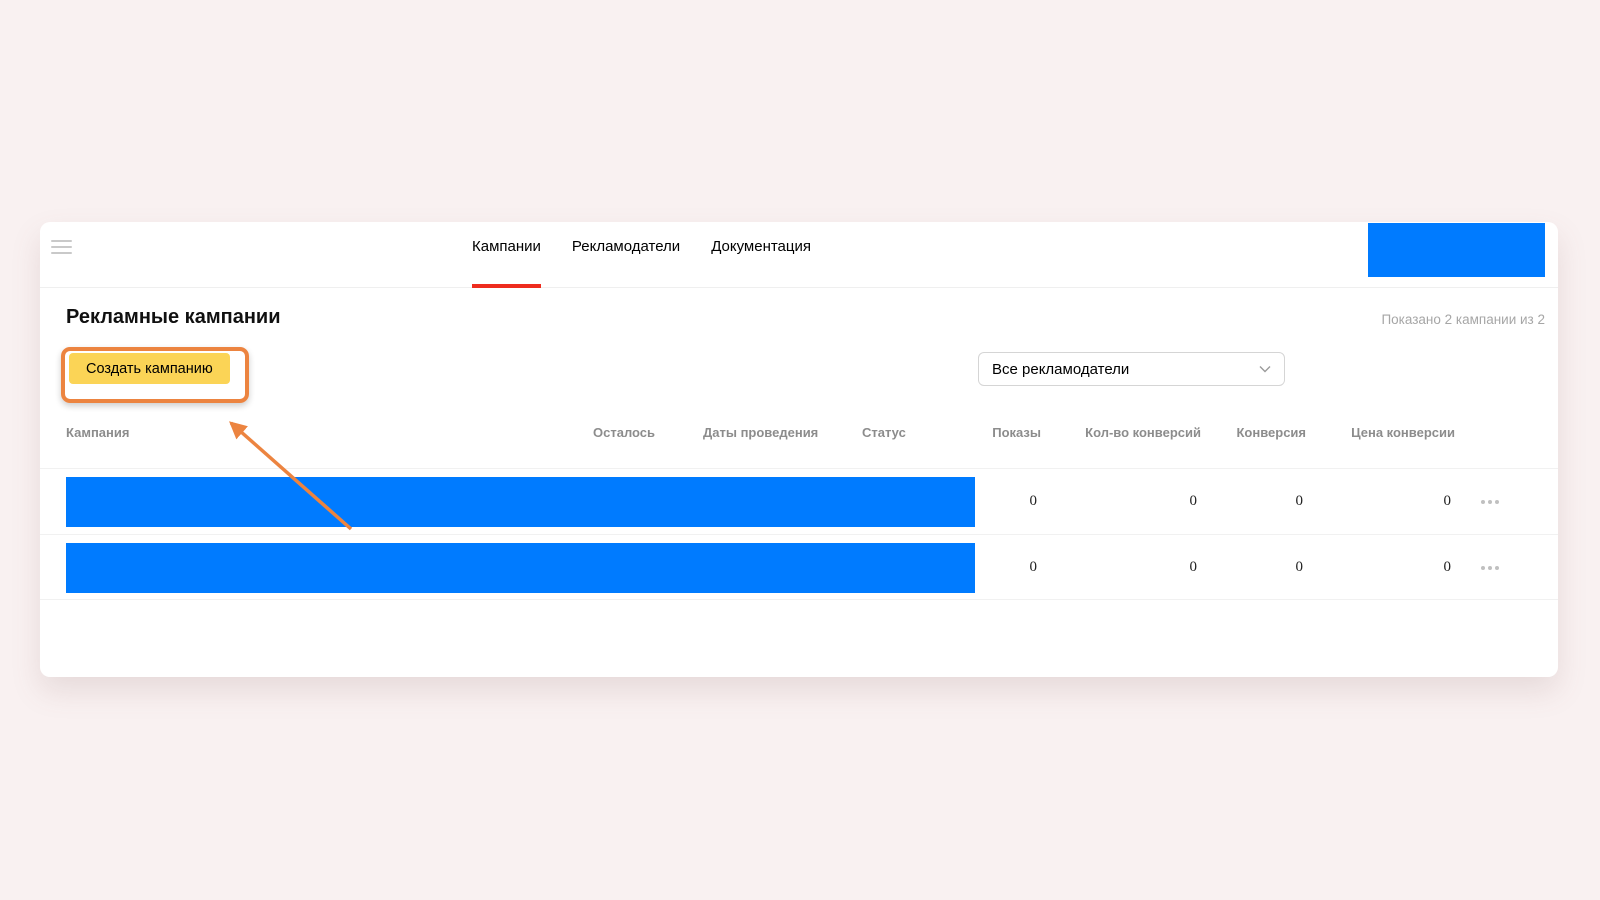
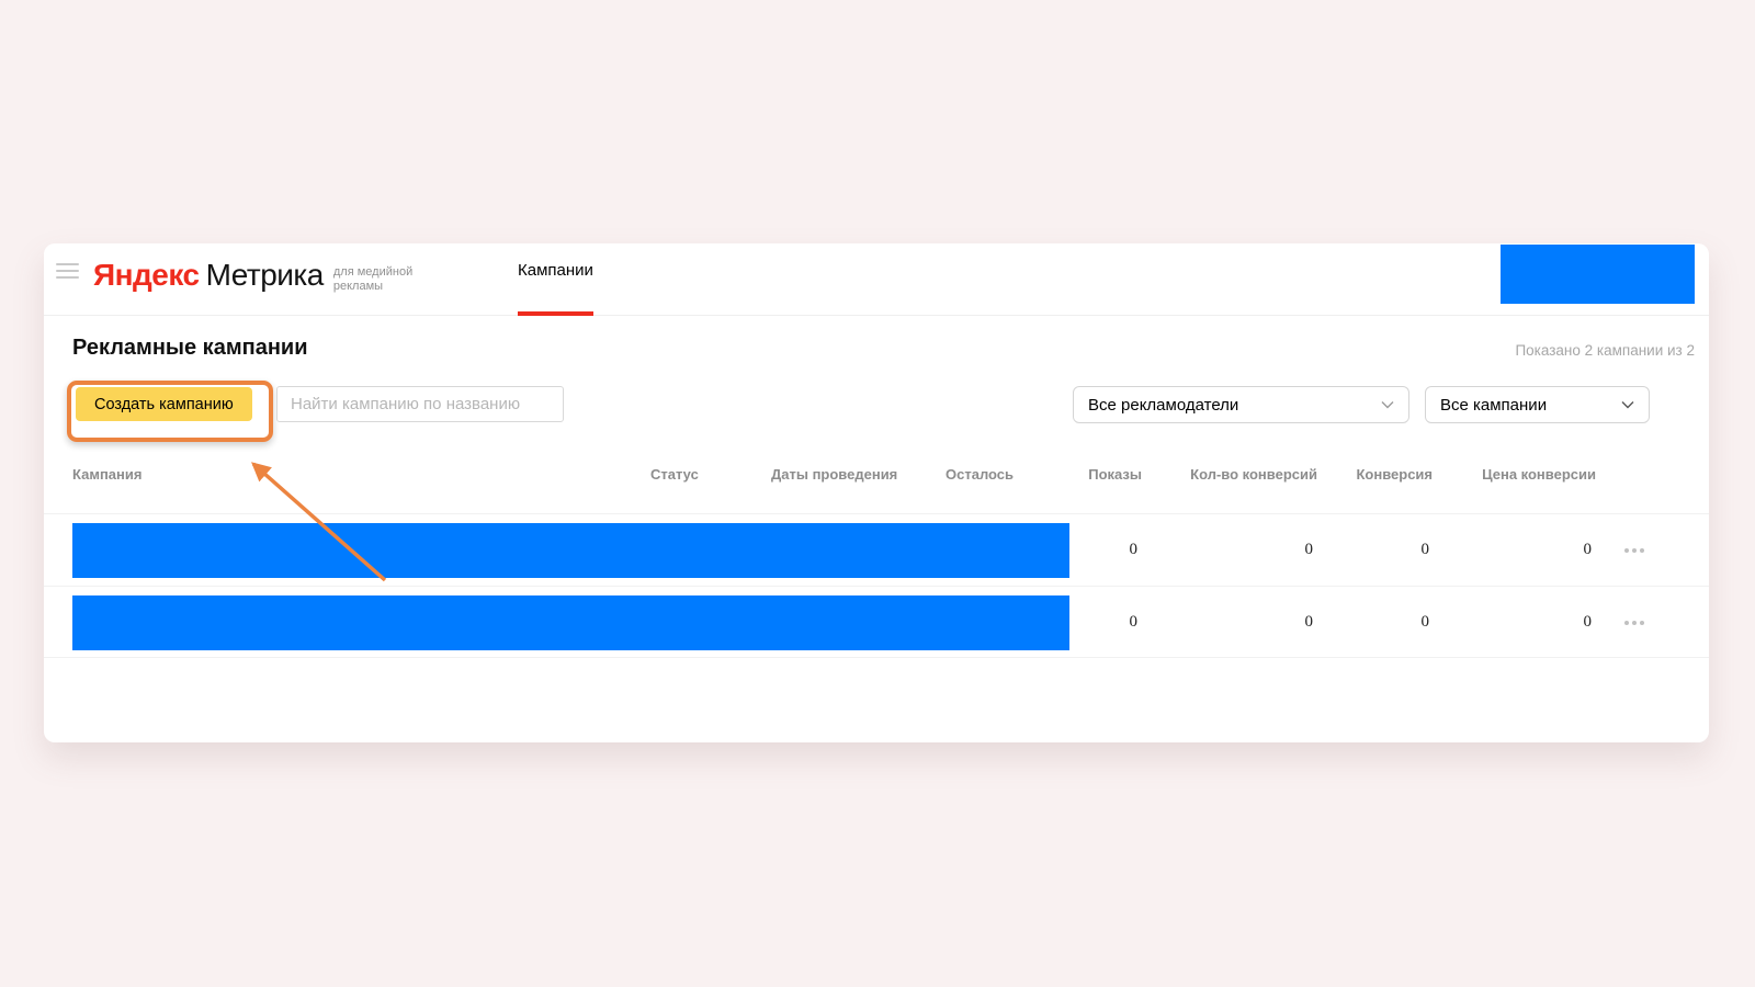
+ Яндекс
+ Метрика
+ для медийной рекламы
  Кампании
- Рекламодатели
- Документация
  Рекламные кампании
  Показано 2 кампании из 2
  Создать кампанию
+ Найти кампанию по названию
  Все рекламодатели
+ Все кампании
  Кампания
- Осталось
+ Статус
  Даты проведения
- Статус
+ Осталось
  Показы
  Кол-во конверсий
  Конверсия
  Цена конверсии
  0
  0
  0
  0
  0
  0
  0
  0
